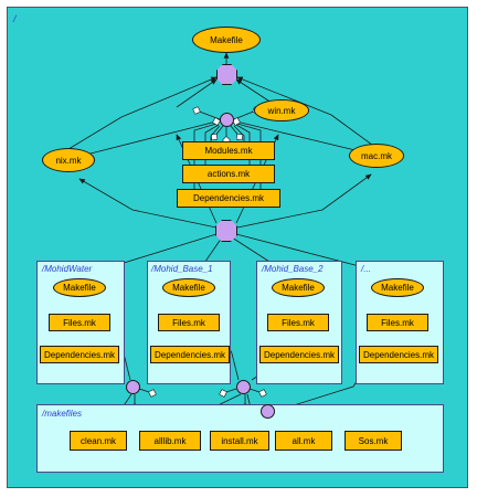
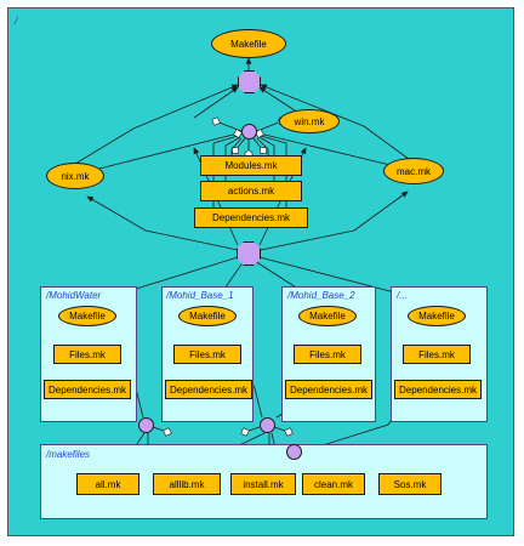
  /
  Makefile
  win.mk
  nix.mk
  mac.mk
  Modules.mk
  actions.mk
  Dependencies.mk
  /MohidWater
  Makefile
  Files.mk
  Dependencies.mk
  /Mohid_Base_1
  Makefile
  Files.mk
  Dependencies.mk
  /Mohid_Base_2
  Makefile
  Files.mk
  Dependencies.mk
  /...
  Makefile
  Files.mk
  Dependencies.mk
  /makefiles
- clean.mk
+ all.mk
  alllib.mk
  install.mk
- all.mk
+ clean.mk
  Sos.mk
